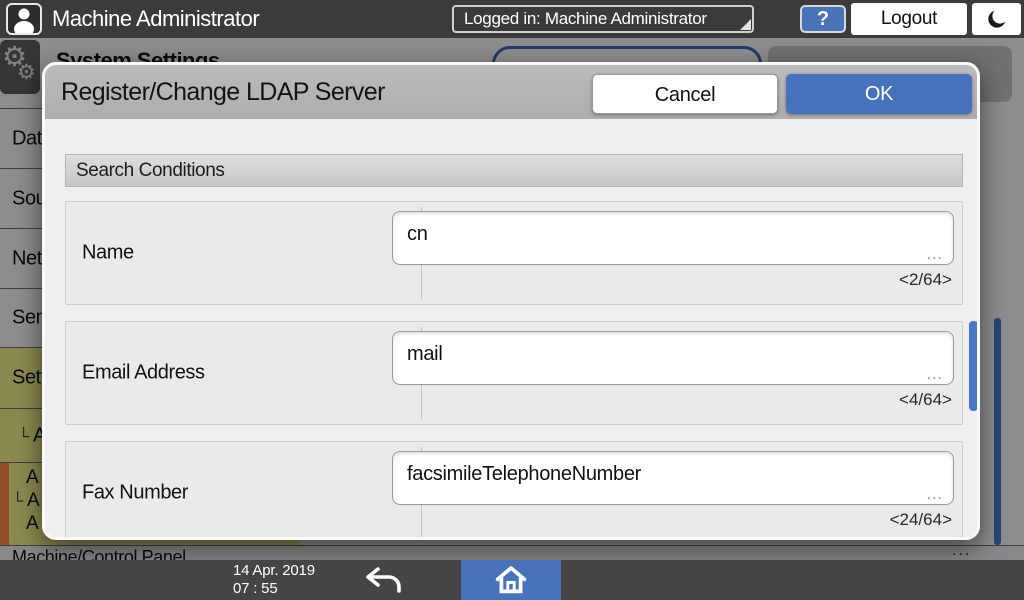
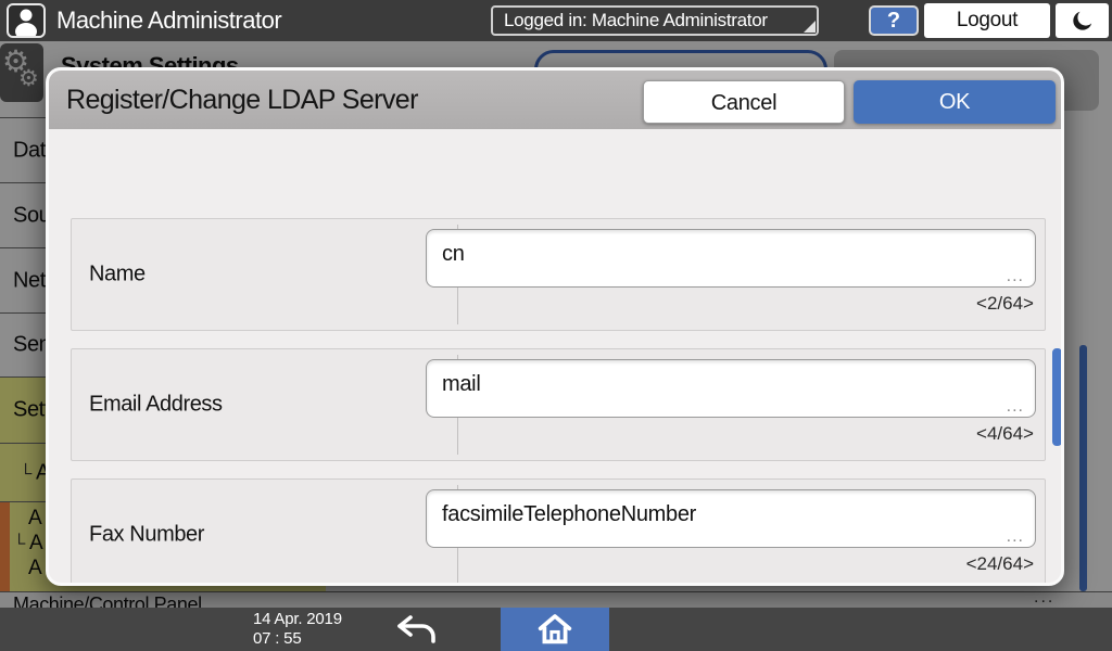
  System Settings
  ⚙
  ⚙
  Dat
  Net
  Set
  └ A
  A
  └ A
  A
  Machine/Control Panel
  ...
  Machine Administrator
  Logged in: Machine Administrator
  ?
  Logout
  Register/Change LDAP Server
  Cancel
  OK
- Search Conditions
  Name
  cn
  ...
  <2/64>
  Email Address
  mail
  ...
  <4/64>
  Fax Number
  facsimileTelephoneNumber
  ...
  <24/64>
  14 Apr. 2019
  07 : 55
